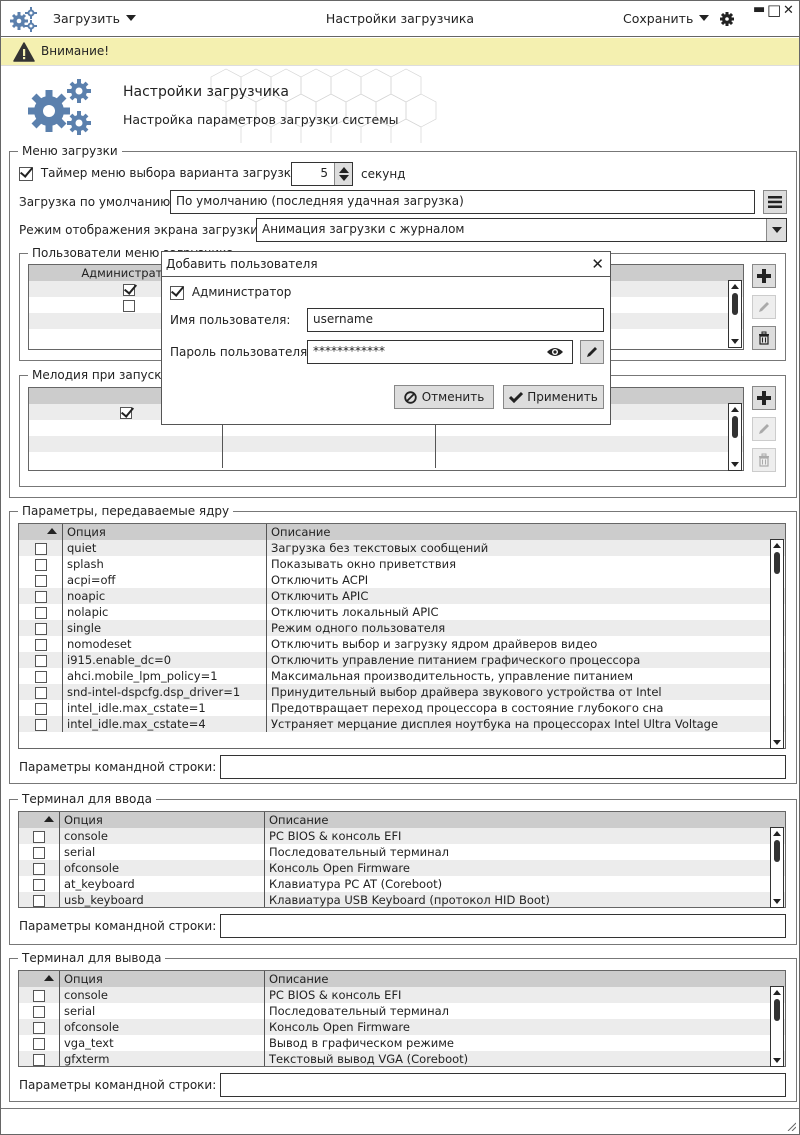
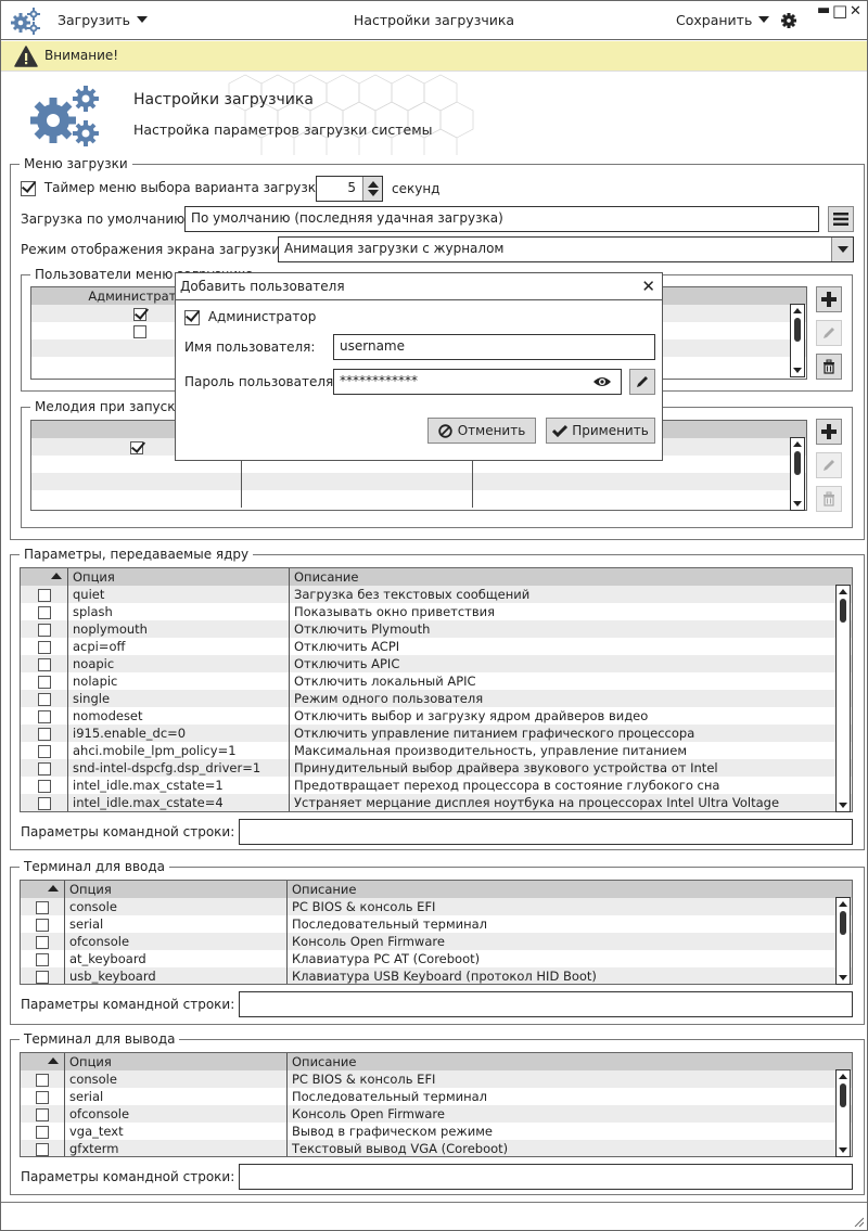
  Загрузить
  Настройки загрузчика
  Сохранить
  ▬
  □
  ✕
  Внимание!
  Настройки загрузчика
  Настройка параметров загрузки системы
  Меню загрузки
  Таймер меню выбора варианта загрузк
  5
  секунд
  Загрузка по умолчанию
  По умолчанию (последняя удачная загрузка)
  Режим отображения экрана загрузки
  Анимация загрузки с журналом
  Администрат
  Мелодия при запуск
  Добавить пользователя
  ✕
  Администратор
  Имя пользователя:
  username
  Пароль пользователя
  ************
  Отменить
  Применить
  Параметры, передаваемые ядру
  Опция
  Описание
  quiet
  Загрузка без текстовых сообщений
  splash
  Показывать окно приветствия
+ noplymouth
+ Отключить Plymouth
  acpi=off
  Отключить ACPI
  noapic
  Отключить APIC
  nolapic
  Отключить локальный APIC
  single
  Режим одного пользователя
  nomodeset
  Отключить выбор и загрузку ядром драйверов видео
  i915.enable_dc=0
  Отключить управление питанием графического процессора
  ahci.mobile_lpm_policy=1
  Максимальная производительность, управление питанием
  snd-intel-dspcfg.dsp_driver=1
  Принудительный выбор драйвера звукового устройства от Intel
  intel_idle.max_cstate=1
  Предотвращает переход процессора в состояние глубокого сна
  intel_idle.max_cstate=4
  Устраняет мерцание дисплея ноутбука на процессорах Intel Ultra Voltage
  Параметры командной строки:
  Терминал для ввода
  Опция
  Описание
  console
  PC BIOS & консоль EFI
  serial
  Последовательный терминал
  ofconsole
  Консоль Open Firmware
  at_keyboard
  Клавиатура PC AT (Coreboot)
  usb_keyboard
  Клавиатура USB Keyboard (протокол HID Boot)
  Параметры командной строки:
  Терминал для вывода
  Опция
  Описание
  console
  PC BIOS & консоль EFI
  serial
  Последовательный терминал
  ofconsole
  Консоль Open Firmware
  vga_text
  Вывод в графическом режиме
  gfxterm
  Текстовый вывод VGA (Coreboot)
  Параметры командной строки:
